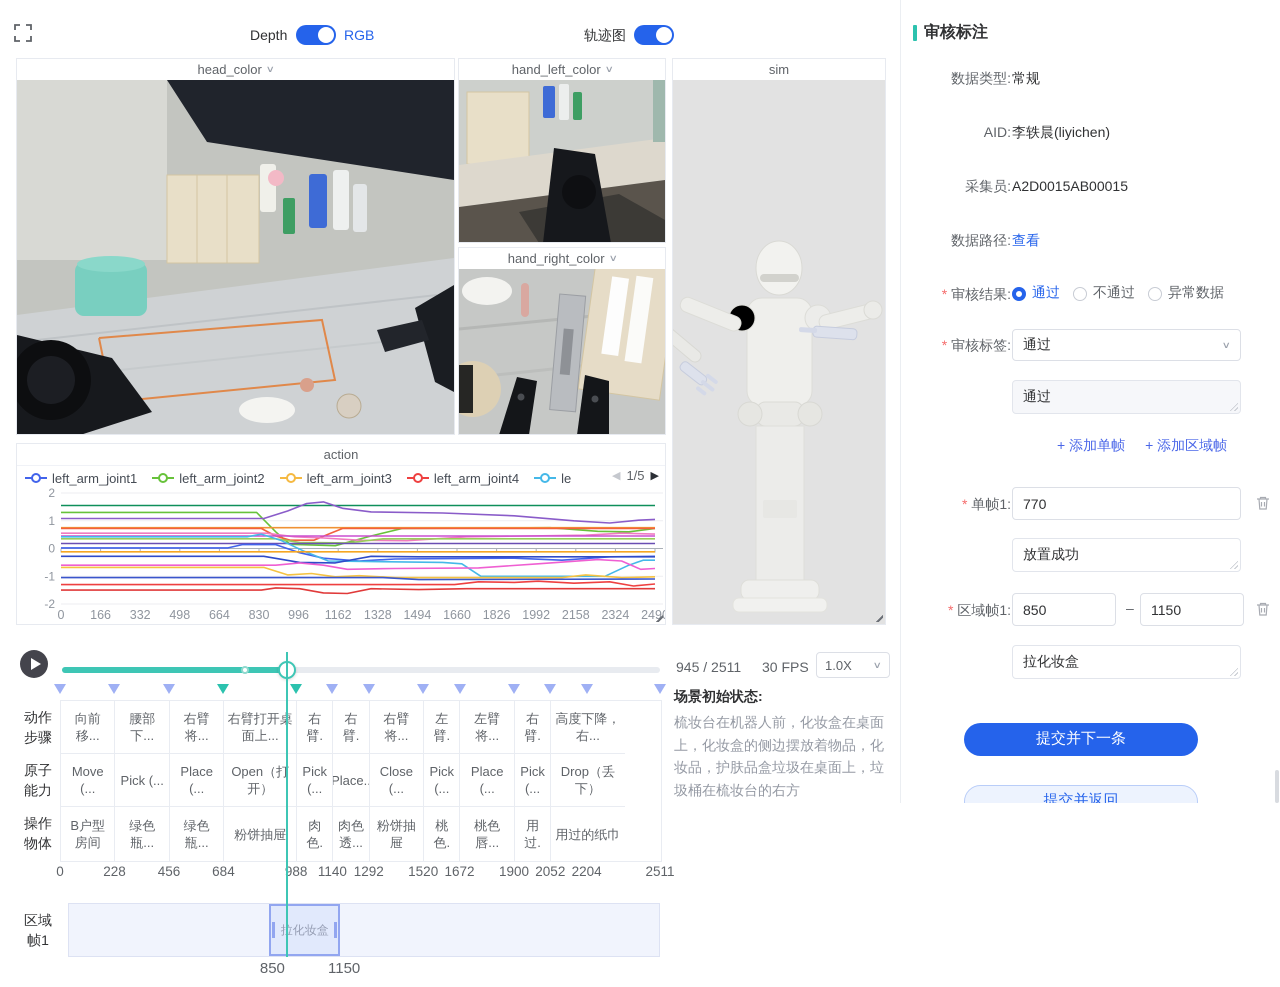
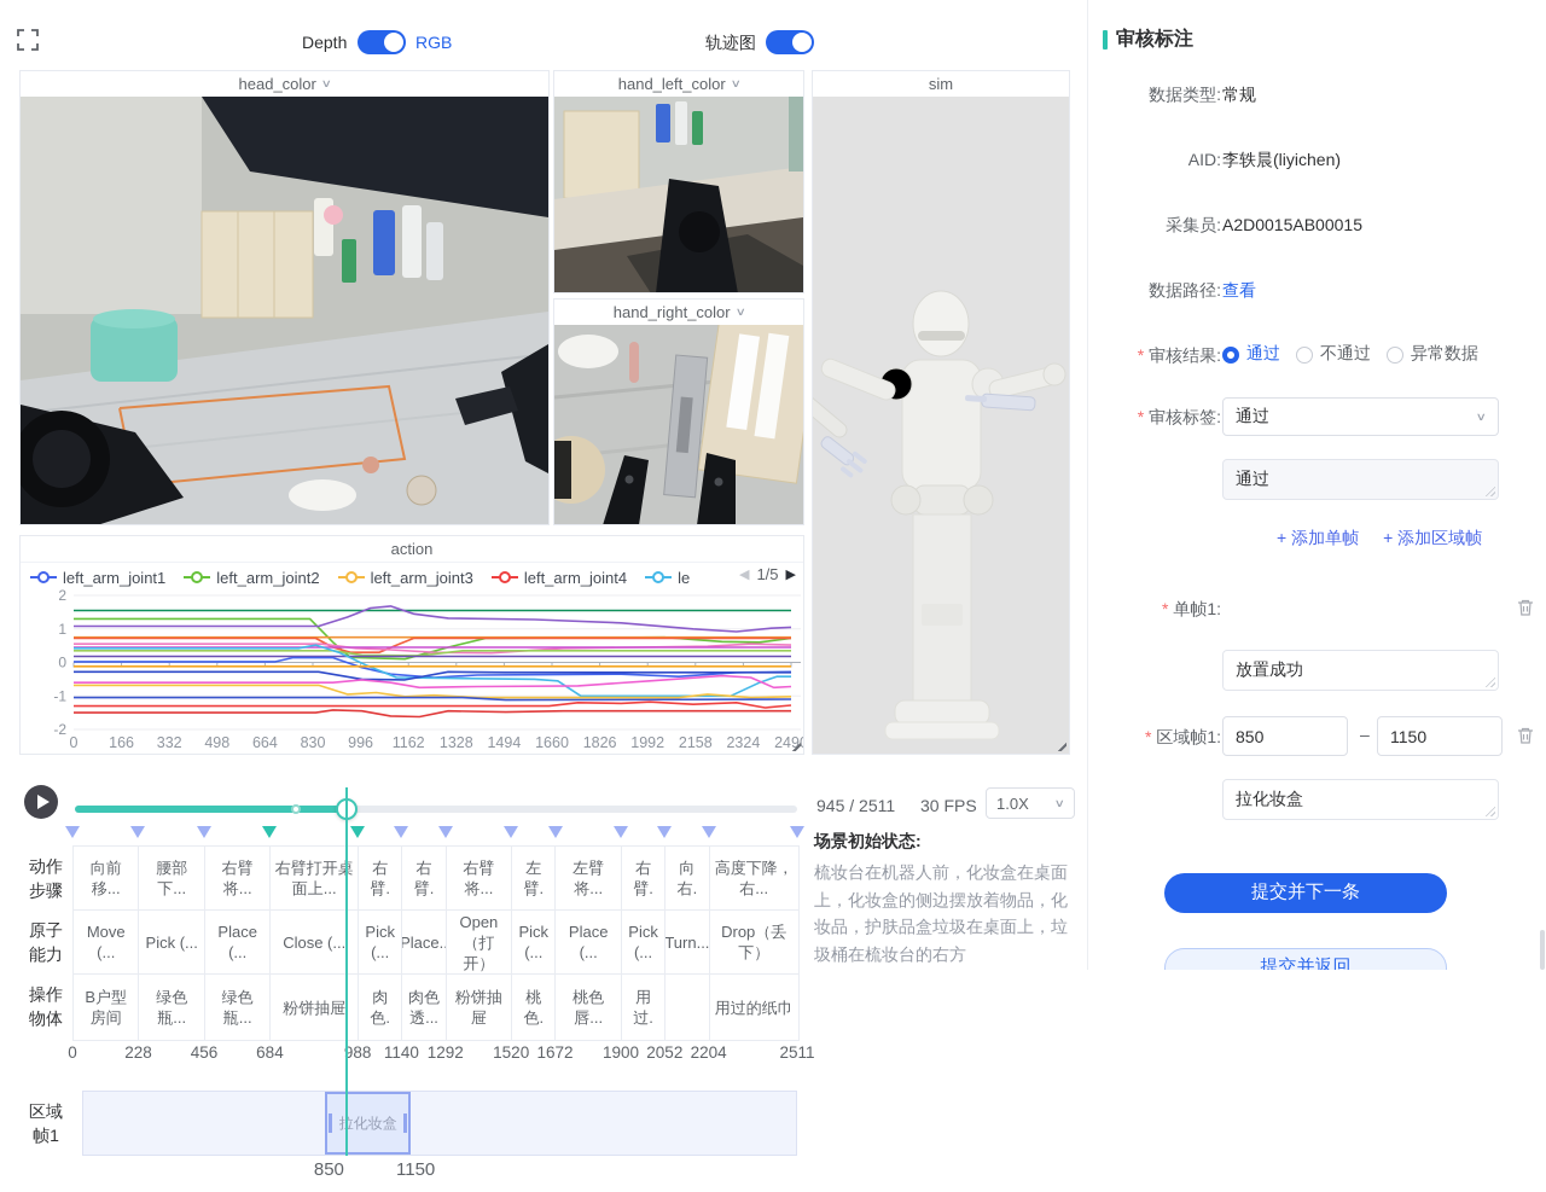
  Depth
  RGB
  轨迹图
  head_color
  ∨
  hand_left_color
  ∨
  hand_right_color
  ∨
  sim
  action
  left_arm_joint1
  left_arm_joint2
  left_arm_joint3
  left_arm_joint4
  le
  ◀
  1/5
  ▶
  2
  1
  0
  -1
  -2
  0
  166
  332
  498
  664
  830
  996
  1162
  1328
  1494
  1660
  1826
  1992
  2158
  2324
  249
  945 / 2511
  30 FPS
  1.0X
  ∨
  动作步骤
  原子能力
  操作物体
  向前移...
  Move (...
  B户型房间
  腰部下...
  Pick (...
  绿色瓶...
  右臂将...
  Place (...
  绿色瓶...
  右臂打开面上...
- Open（打开）
+ Close (...
  粉饼抽屉
  右臂.
  Pick (...
  肉色.
  右臂.
  Place.
  肉色透...
  右臂将...
- Close (...
+ Open（打开）
  粉饼抽屉
  左臂.
  Pick (...
  桃色.
  左臂将...
  Place (...
  桃色唇...
  右臂.
  Pick (...
  用过.
+ 向右.
+ Turn...
  高度下降，右...
  Drop（丢下）
  用过的纸巾
  0
  228
  456
  684
  988
  1140
  1292
  1520
  1672
  1900
  2052
  2204
  2511
  区域帧1
  化妆盒
  850
  1150
  场景初始状态:
  梳妆台在机器人前，化妆盒在桌面上，化妆盒的侧边摆放着物品，化妆品，护肤品盒垃圾在桌面上，垃圾桶在梳妆台的右方
  审核标注
  数据类型:
  常规
  AID:
  李轶晨(liyichen)
  采集员:
  A2D0015AB00015
  数据路径:
  查看
  审核结果:
  通过
  不通过
  异常数据
  审核标签:
  通过
  ∨
  通过
  + 添加单帧
  + 添加区域帧
  单帧1:
- 770
  放置成功
  区域帧1:
  850
  –
  1150
  拉化妆盒
  提交并下一条
  提交并返回
